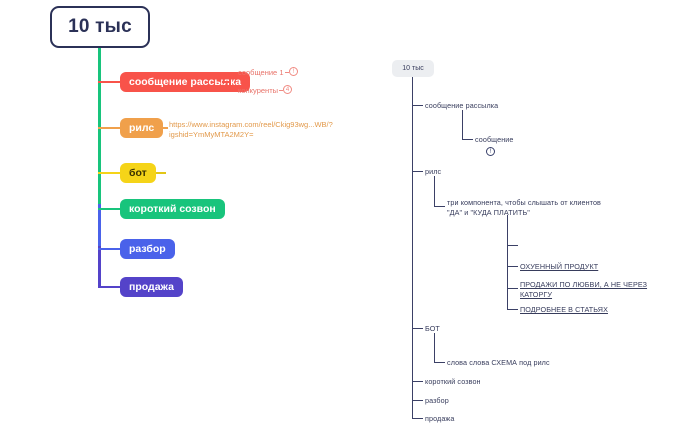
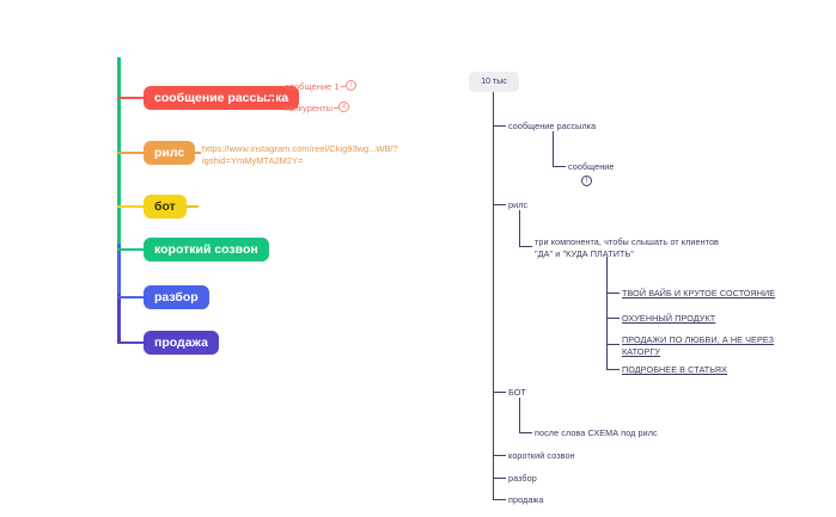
- 10 тыс
  сообщение рассыка
  сообщение 1
  конкуренты
  рилс
  https://www.instagram.com/reel/Ckig93wg...WB/?igshid=YmMyMTA2M2Y=
  бот
  короткий созвон
  разбор
  продажа
  сообщение рассылка
  сообщение
  рилс
  три компонента, чтобы слышать от клиентов "ДА" и "КУДА ПЛАТИТЬ"
+ ТВОЙ ВАЙБ И КРУТОЕ СОСТОЯНИЕ
  ОХУЕННЫЙ ПРОДУКТ
  ПРОДАЖИ ПО ЛЮБВИ, А НЕ ЧЕРЕЗ КАТОРГУ
  ПОДРОБНЕЕ В СТАТЬЯХ
  БОТ
- слова слова СХЕМА под рилс
+ после слова СХЕМА под рилс
  короткий созвон
  разбор
  продажа
